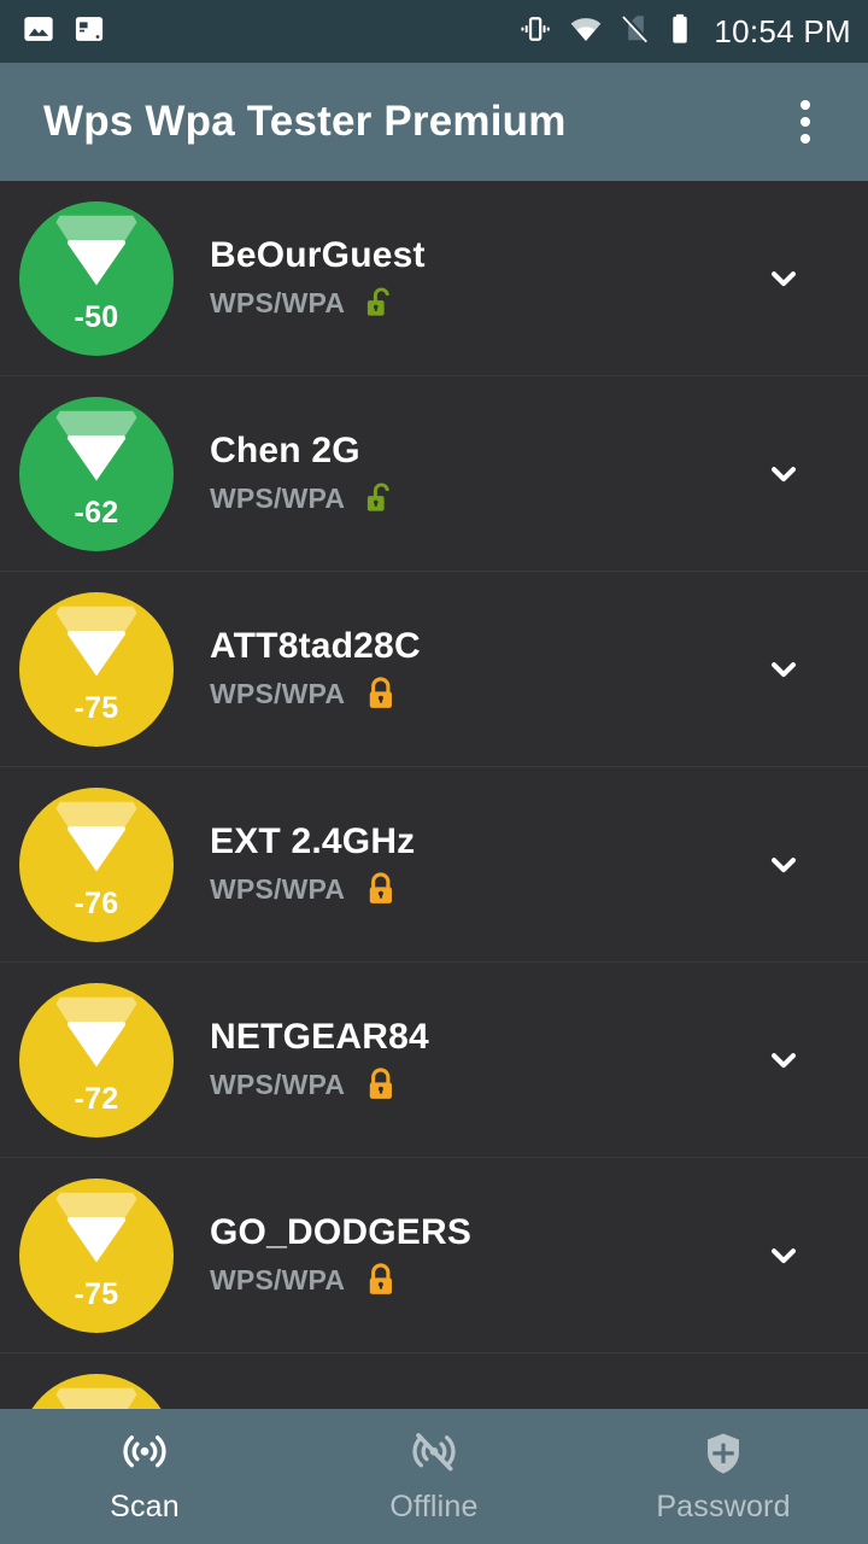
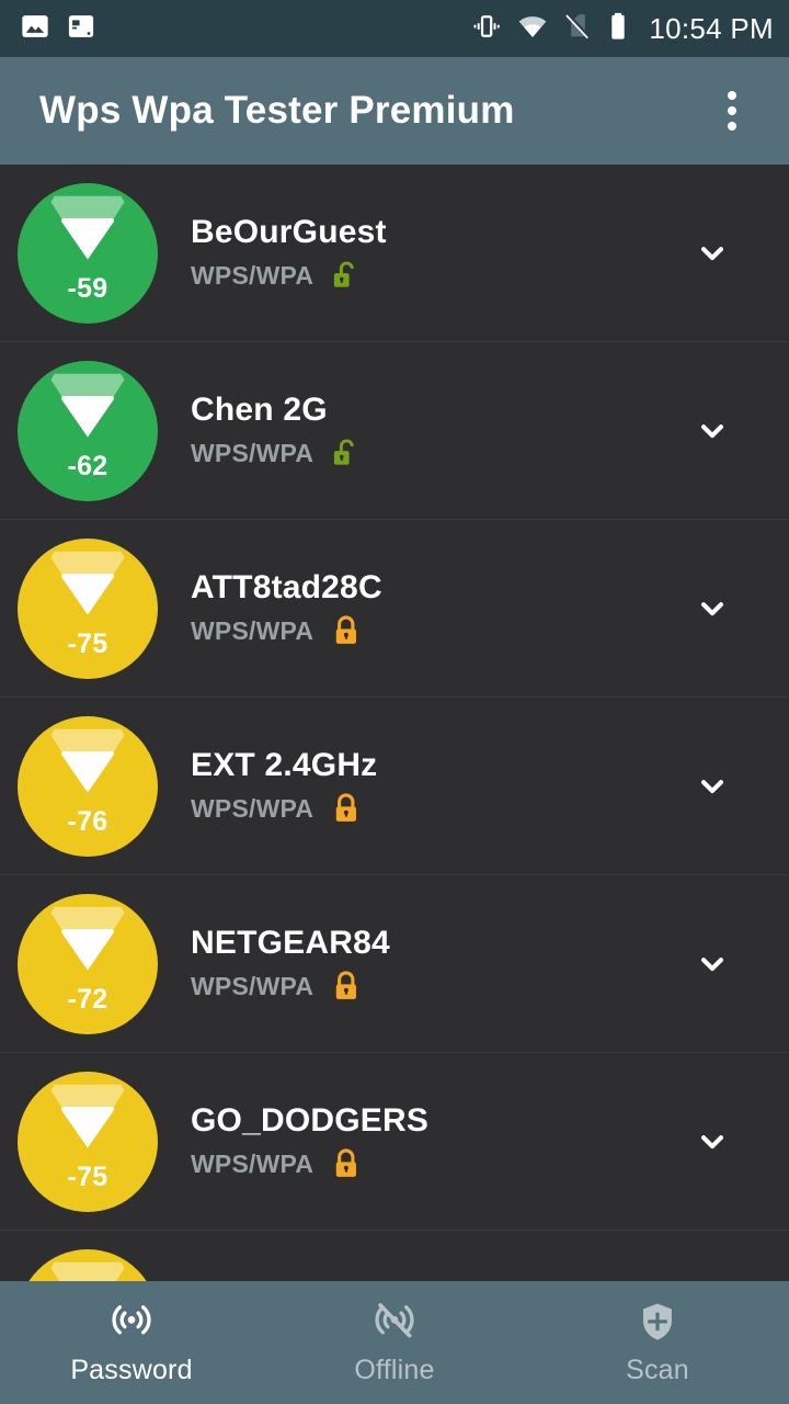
  10:54 PM
  Wps Wpa Tester Premium
- -50
+ -59
  BeOurGuest
  WPS/WPA
  -62
  Chen 2G
  WPS/WPA
  -75
  ATT8tad28C
  WPS/WPA
  -76
  EXT 2.4GHz
  WPS/WPA
  -72
  NETGEAR84
  WPS/WPA
  -75
  GO_DODGERS
  WPS/WPA
- Scan
+ Password
  Offline
- Password
+ Scan
